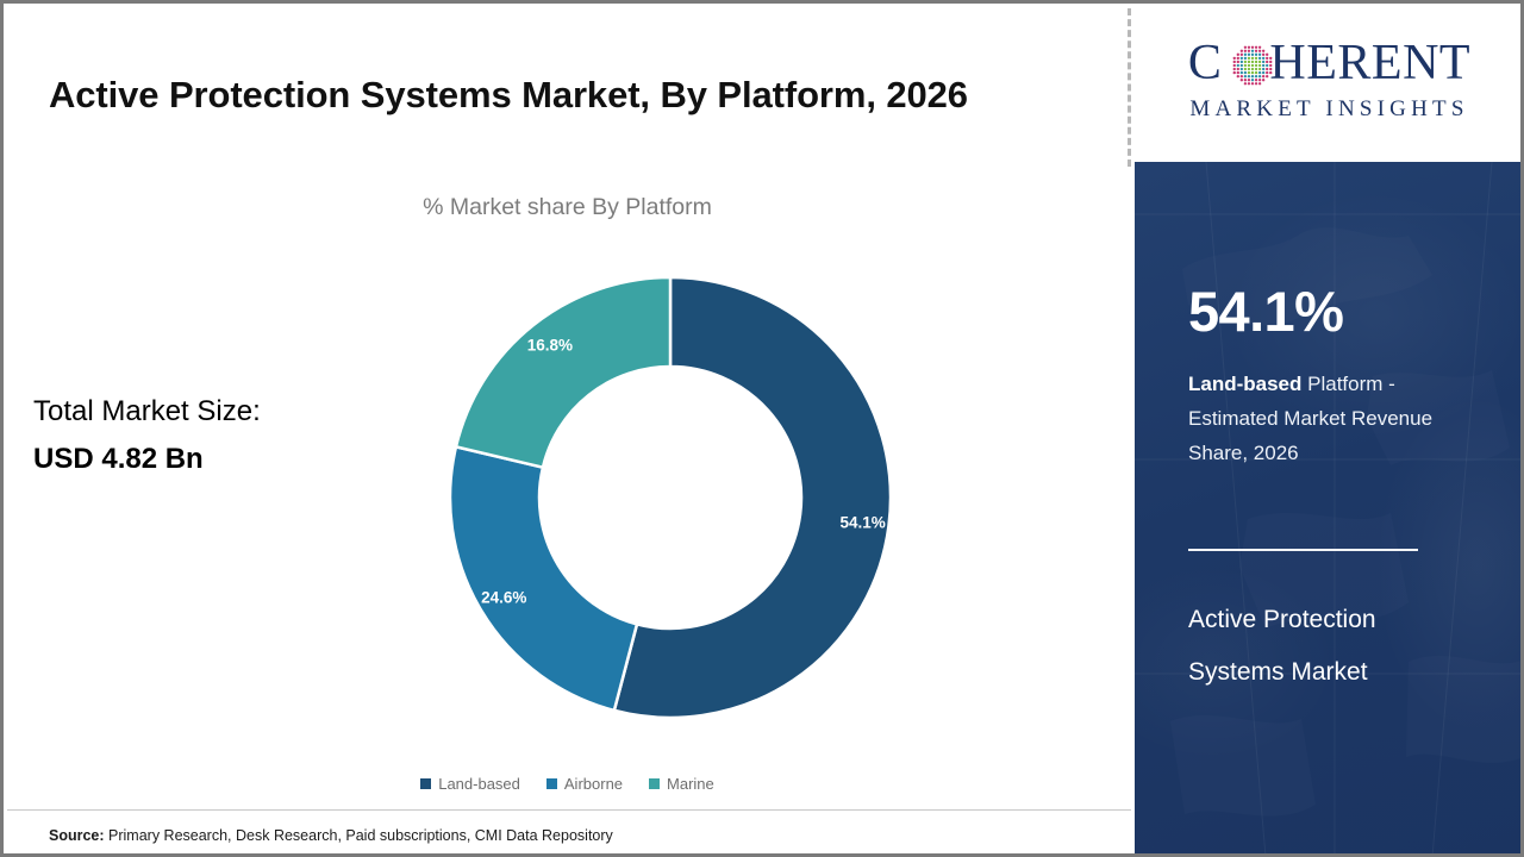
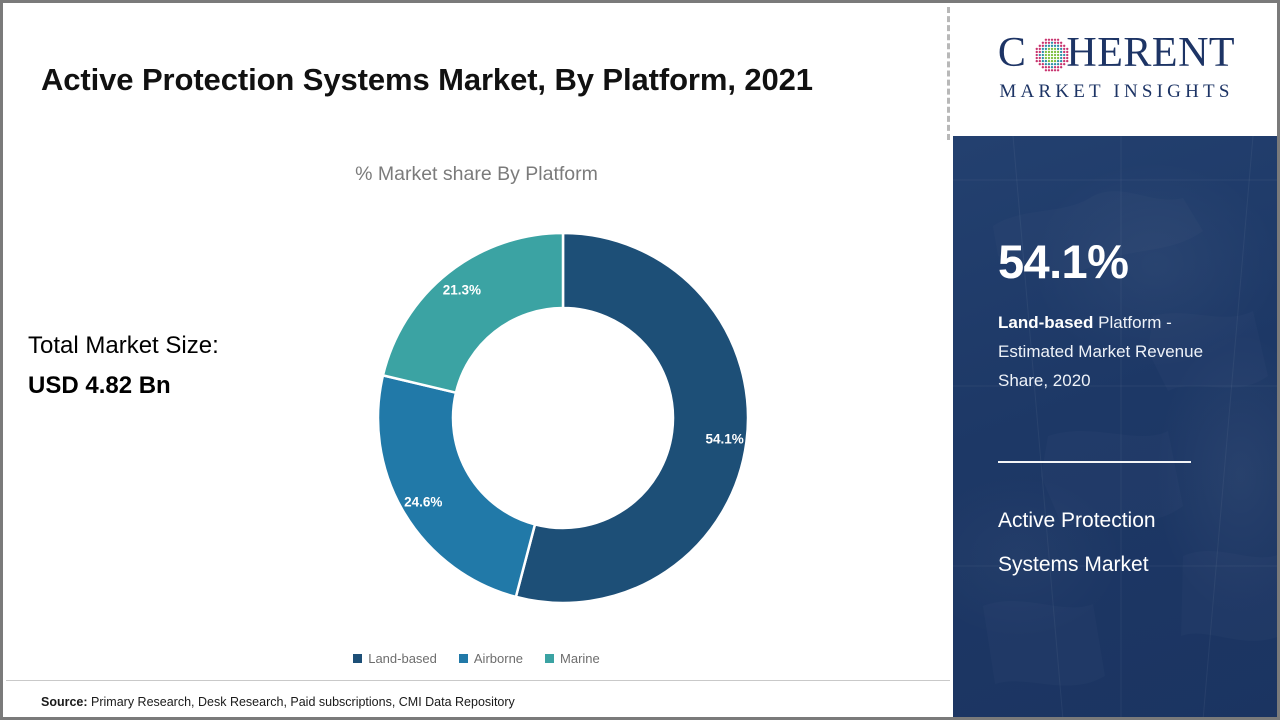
- Active Protection Systems Market, By Platform, 2026
+ Active Protection Systems Market, By Platform, 2021
  % Market share By Platform
  Total Market Size:
  USD 4.82 Bn
  54.1%
  24.6%
- 16.8%
+ 21.3%
  Land-based
  Airborne
  Marine
  Source: Primary Research, Desk Research, Paid subscriptions, CMI Data Repository
  C HERENT
  MARKET INSIGHTS
  54.1%
- Land-based Platform - Estimated Market Revenue Share, 2026
+ Land-based Platform - Estimated Market Revenue Share, 2020
  Active Protection Systems Market
